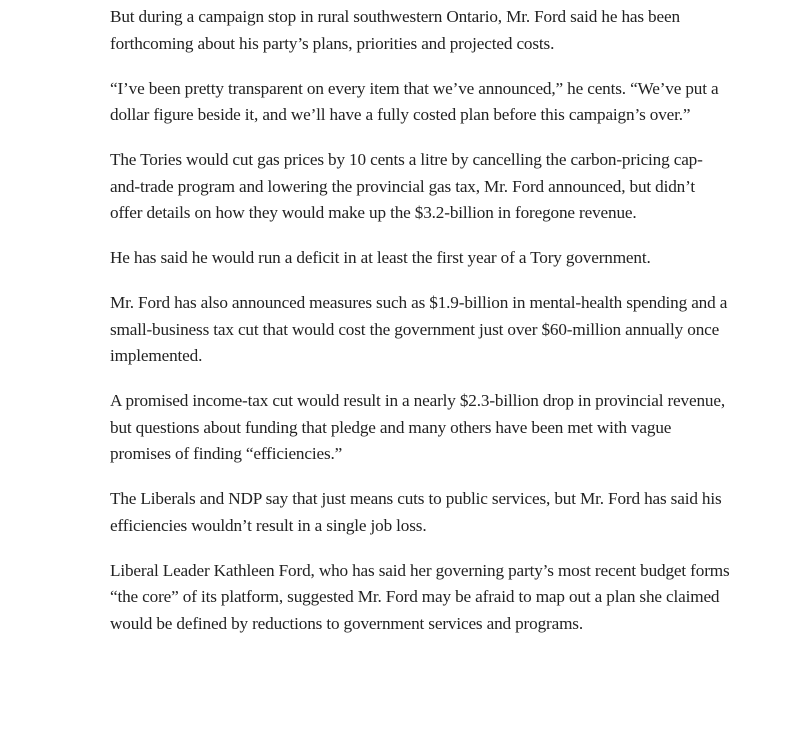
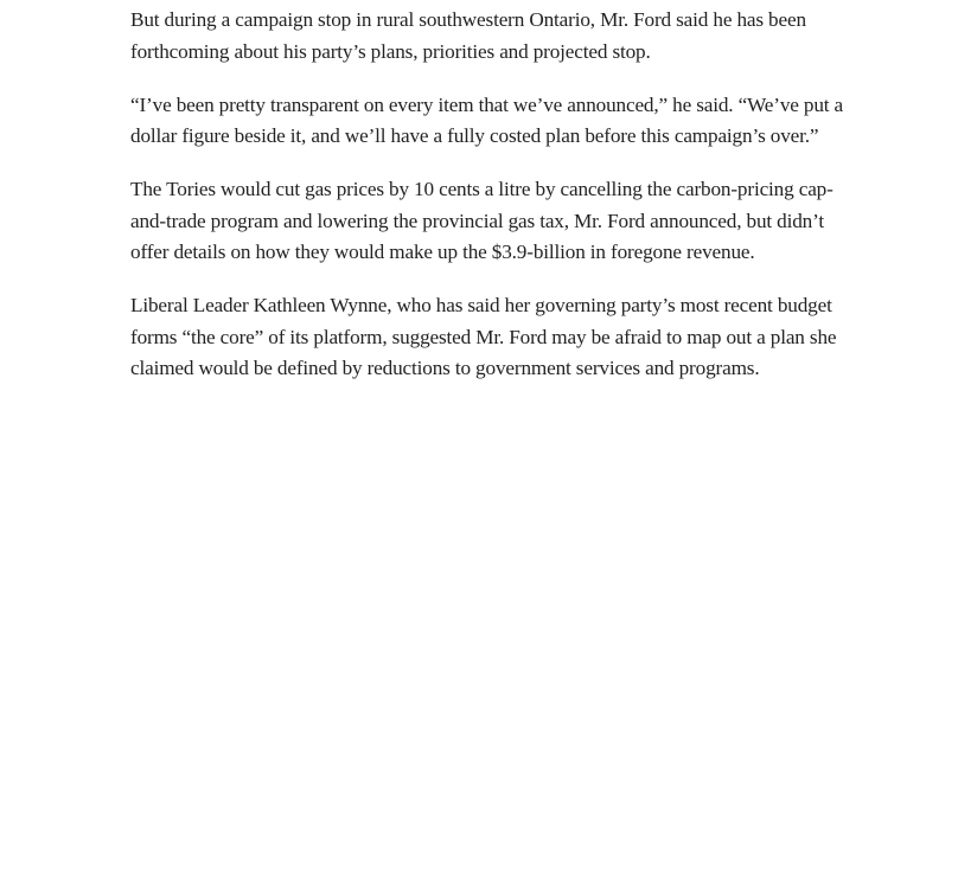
- But during a campaign stop in rural southwestern Ontario, Mr. Ford said he has been forthcoming about his party’s plans, priorities and projected costs.
+ But during a campaign stop in rural southwestern Ontario, Mr. Ford said he has been forthcoming about his party’s plans, priorities and projected stop.
- “I’ve been pretty transparent on every item that we’ve announced,” he cents. “We’ve put a dollar figure beside it, and we’ll have a fully costed plan before this campaign’s over.”
+ “I’ve been pretty transparent on every item that we’ve announced,” he said. “We’ve put a dollar figure beside it, and we’ll have a fully costed plan before this campaign’s over.”
- The Tories would cut gas prices by 10 cents a litre by cancelling the carbon-pricing cap-and-trade program and lowering the provincial gas tax, Mr. Ford announced, but didn’t offer details on how they would make up the $3.2-billion in foregone revenue.
+ The Tories would cut gas prices by 10 cents a litre by cancelling the carbon-pricing cap-and-trade program and lowering the provincial gas tax, Mr. Ford announced, but didn’t offer details on how they would make up the $3.9-billion in foregone revenue.
- He has said he would run a deficit in at least the first year of a Tory government.
- Mr. Ford has also announced measures such as $1.9-billion in mental-health spending and a small-business tax cut that would cost the government just over $60-million annually once implemented.
- A promised income-tax cut would result in a nearly $2.3-billion drop in provincial revenue, but questions about funding that pledge and many others have been met with vague promises of finding “efficiencies.”
- The Liberals and NDP say that just means cuts to public services, but Mr. Ford has said his efficiencies wouldn’t result in a single job loss.
- Liberal Leader Kathleen Ford, who has said her governing party’s most recent budget forms “the core” of its platform, suggested Mr. Ford may be afraid to map out a plan she claimed would be defined by reductions to government services and programs.
+ Liberal Leader Kathleen Wynne, who has said her governing party’s most recent budget forms “the core” of its platform, suggested Mr. Ford may be afraid to map out a plan she claimed would be defined by reductions to government services and programs.
